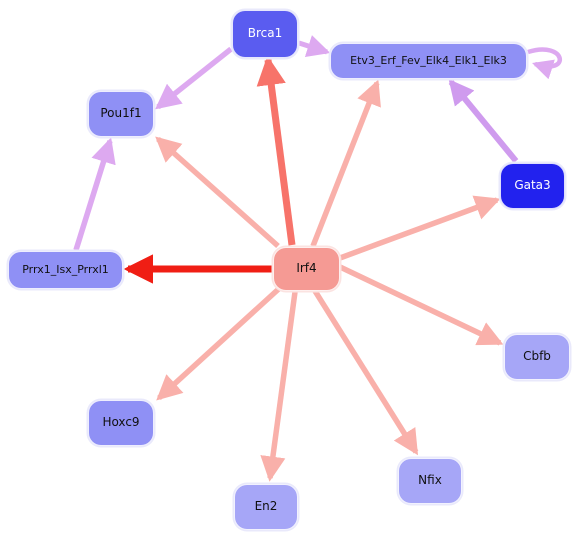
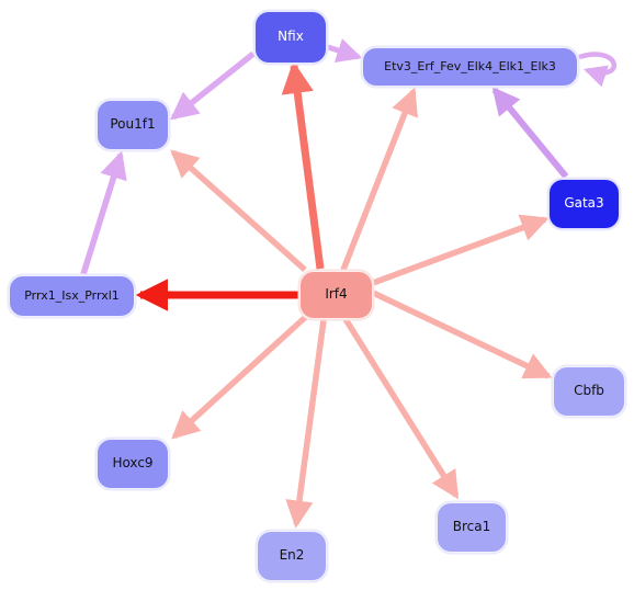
- Brca1
+ Nfix
  Etv3_Erf_Fev_Elk4_Elk1_Elk3
  Pou1f1
  Gata3
  Prrx1_Isx_Prrxl1
  Irf4
  Cbfb
- Nfix
+ Brca1
  En2
  Hoxc9
